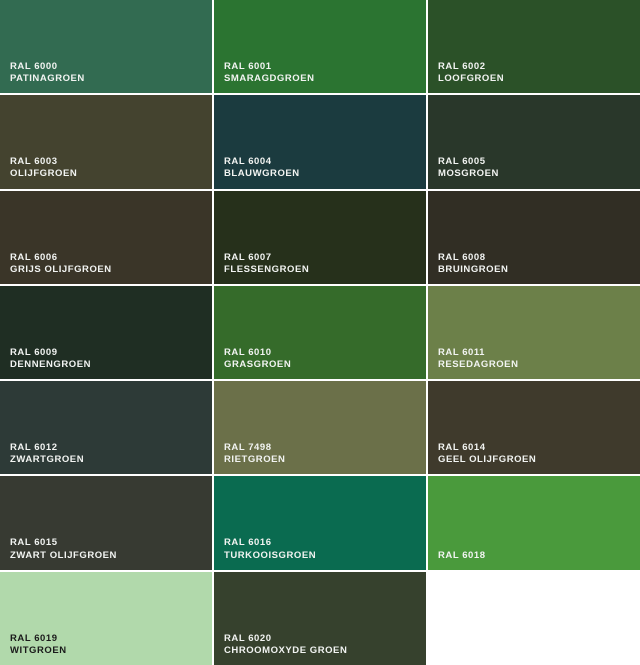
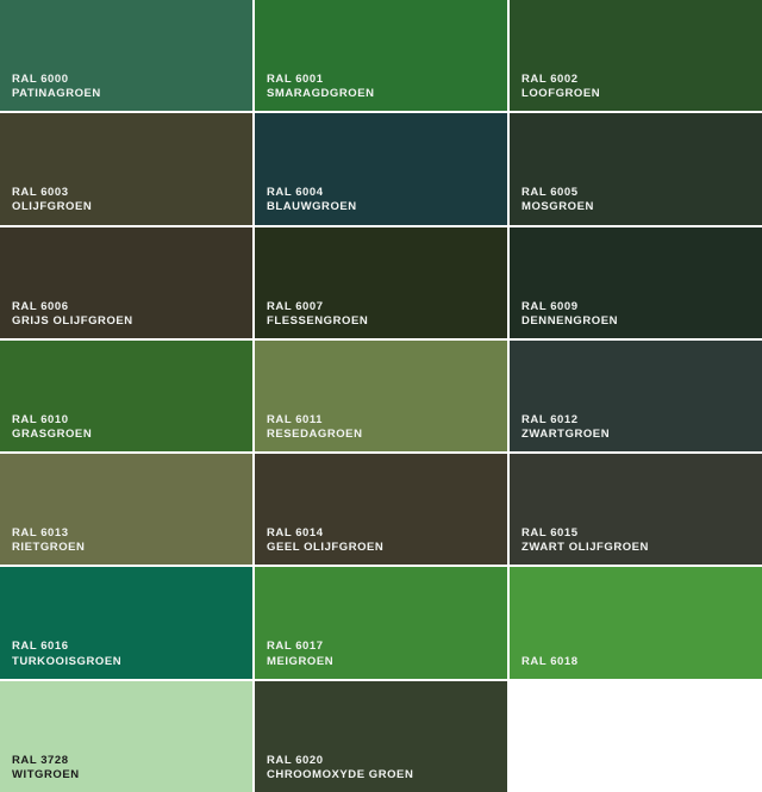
  RAL 6000
  PATINAGROEN
  RAL 6001
  SMARAGDGROEN
  RAL 6002
  LOOFGROEN
  RAL 6003
  OLIJFGROEN
  RAL 6004
  BLAUWGROEN
  RAL 6005
  MOSGROEN
  RAL 6006
  GRIJS OLIJFGROEN
  RAL 6007
  FLESSENGROEN
- RAL 6008
- BRUINGROEN
  RAL 6009
  DENNENGROEN
  RAL 6010
  GRASGROEN
  RAL 6011
  RESEDAGROEN
  RAL 6012
  ZWARTGROEN
- RAL 7498
+ RAL 6013
  RIETGROEN
  RAL 6014
  GEEL OLIJFGROEN
  RAL 6015
  ZWART OLIJFGROEN
  RAL 6016
  TURKOOISGROEN
+ RAL 6017
+ MEIGROEN
  RAL 6018
- RAL 6019
+ RAL 3728
  WITGROEN
  RAL 6020
  CHROOMOXYDE GROEN
